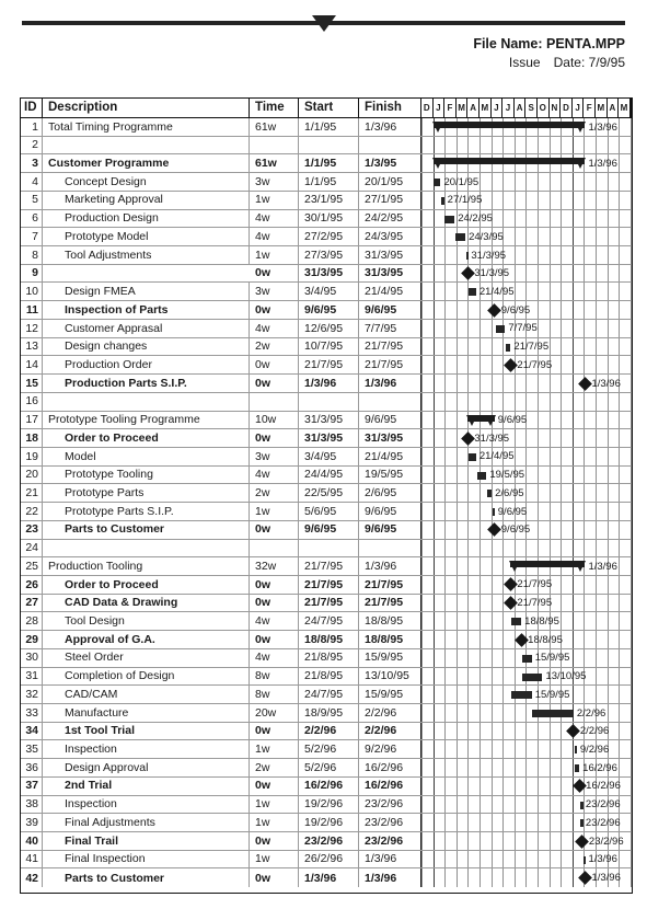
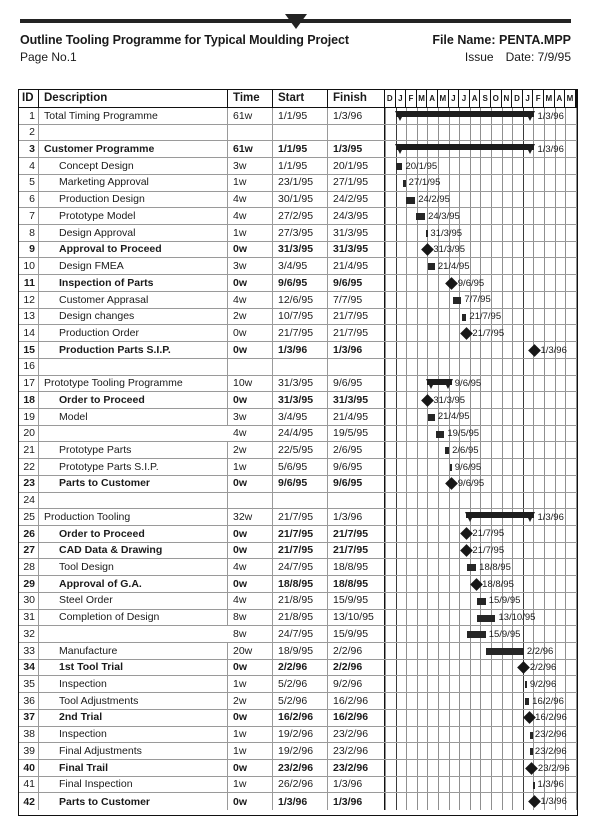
+ Outline Tooling Programme for Typical Moulding Project
+ Page No.1
  File Name: PENTA.MPP
  Issue Date: 7/9/95
  ID
  Description
  Time
  Start
  Finish
  D
  J
  F
  M
  A
  M
  J
  J
  A
  S
  O
  N
  D
  J
  F
  M
  A
  M
  1
  Total Timing Programme
  61w
  1/1/95
  1/3/96
  1/3/96
  2
  3
  Customer Programme
  61w
  1/1/95
  1/3/95
  1/3/96
  4
  Concept Design
  3w
  1/1/95
  20/1/95
  20/1/95
  5
  Marketing Approval
  1w
  23/1/95
  27/1/95
  27/1/95
  6
  Production Design
  4w
  30/1/95
  24/2/95
  24/2/95
  7
  Prototype Model
  4w
  27/2/95
  24/3/95
  24/3/95
  8
- Tool Adjustments
+ Design Approval
  1w
  27/3/95
  31/3/95
  31/3/95
  9
+ Approval to Proceed
  0w
  31/3/95
  31/3/95
  31/3/95
  10
  Design FMEA
  3w
  3/4/95
  21/4/95
  21/4/95
  11
  Inspection of Parts
  0w
  9/6/95
  9/6/95
  9/6/95
  12
  Customer Apprasal
  4w
  12/6/95
  7/7/95
  7/7/95
  13
  Design changes
  2w
  10/7/95
  21/7/95
  21/7/95
  14
  Production Order
  0w
  21/7/95
  21/7/95
  21/7/95
  15
  Production Parts S.I.P.
  0w
  1/3/96
  1/3/96
  1/3/96
  16
  17
  Prototype Tooling Programme
  10w
  31/3/95
  9/6/95
  9/6/95
  18
  Order to Proceed
  0w
  31/3/95
  31/3/95
  31/3/95
  19
  Model
  3w
  3/4/95
  21/4/95
  21/4/95
  20
- Prototype Tooling
  4w
  24/4/95
  19/5/95
  19/5/95
  21
  Prototype Parts
  2w
  22/5/95
  2/6/95
  2/6/95
  22
  Prototype Parts S.I.P.
  1w
  5/6/95
  9/6/95
  9/6/95
  23
  Parts to Customer
  0w
  9/6/95
  9/6/95
  9/6/95
  24
  25
  Production Tooling
  32w
  21/7/95
  1/3/96
  1/3/96
  26
  Order to Proceed
  0w
  21/7/95
  21/7/95
  21/7/95
  27
  CAD Data & Drawing
  0w
  21/7/95
  21/7/95
  21/7/95
  28
  Tool Design
  4w
  24/7/95
  18/8/95
  18/8/95
  29
  Approval of G.A.
  0w
  18/8/95
  18/8/95
  18/8/95
  30
  Steel Order
  4w
  21/8/95
  15/9/95
  15/9/95
  31
  Completion of Design
  8w
  21/8/95
  13/10/95
  13/10/95
  32
- CAD/CAM
  8w
  24/7/95
  15/9/95
  15/9/95
  33
  Manufacture
  20w
  18/9/95
  2/2/96
  2/2/96
  34
  1st Tool Trial
  0w
  2/2/96
  2/2/96
  2/2/96
  35
  Inspection
  1w
  5/2/96
  9/2/96
  9/2/96
  36
- Design Approval
+ Tool Adjustments
  2w
  5/2/96
  16/2/96
  16/2/96
  37
  2nd Trial
  0w
  16/2/96
  16/2/96
  16/2/96
  38
  Inspection
  1w
  19/2/96
  23/2/96
  23/2/96
  39
  Final Adjustments
  1w
  19/2/96
  23/2/96
  23/2/96
  40
  Final Trail
  0w
  23/2/96
  23/2/96
  23/2/96
  41
  Final Inspection
  1w
  26/2/96
  1/3/96
  1/3/96
  42
  Parts to Customer
  0w
  1/3/96
  1/3/96
  1/3/96
